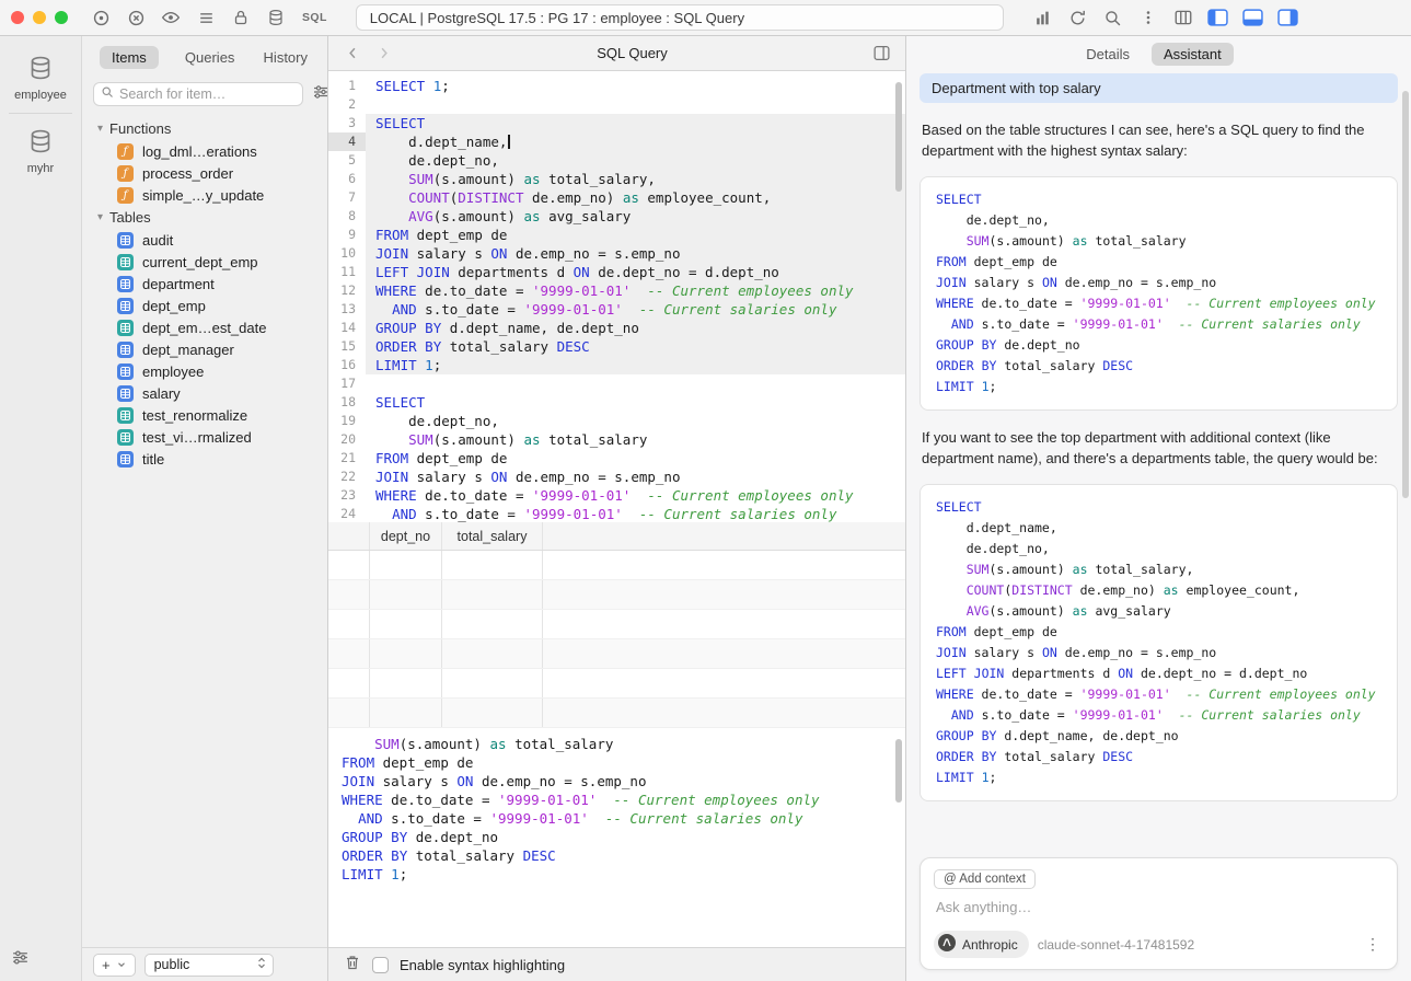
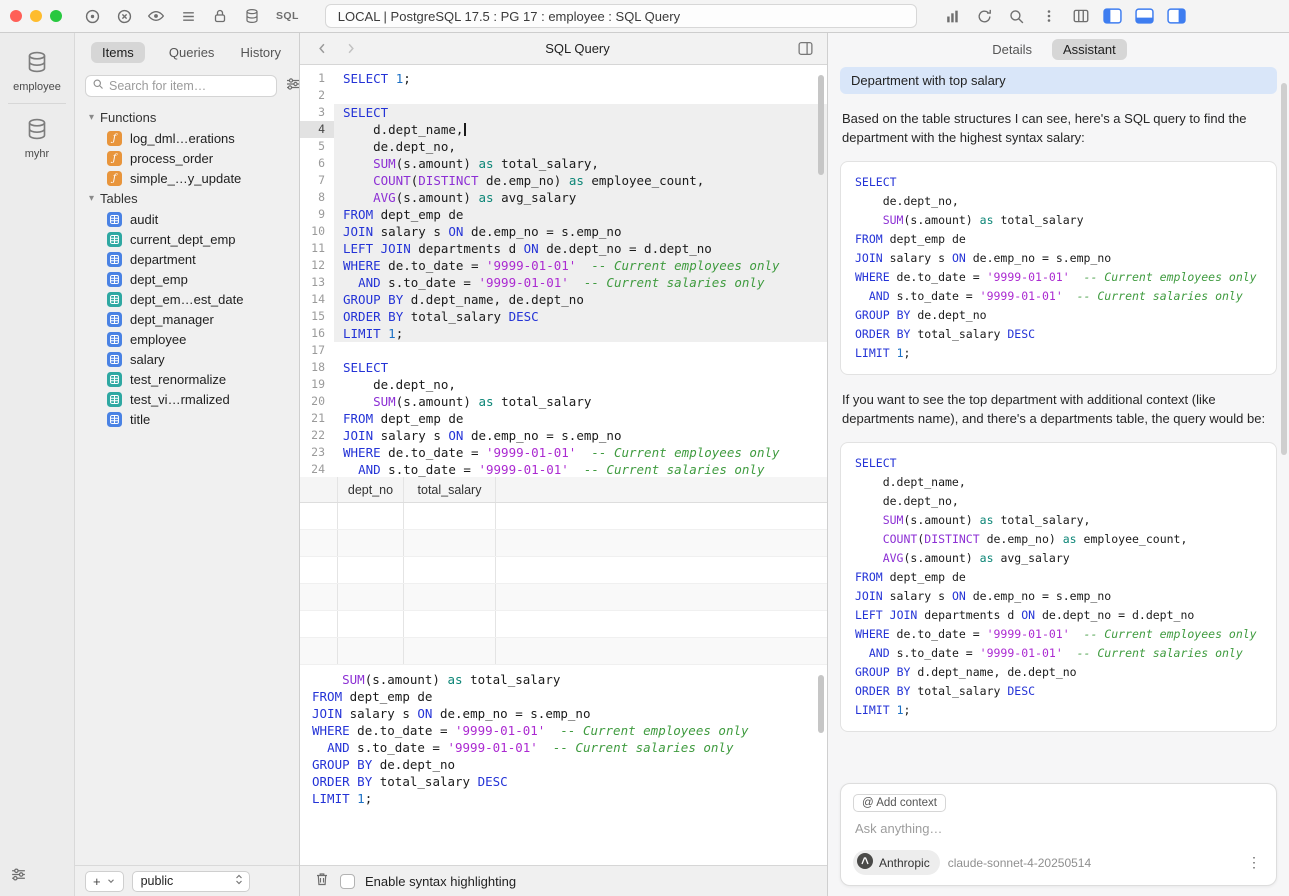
  SQL
  LOCAL | PostgreSQL 17.5 : PG 17 : employee : SQL Query
  employee
  myhr
  Items
  Queries
  History
  Search for item…
  ▾
  Functions
  ƒ
  log_dml…erations
  ƒ
  process_order
  ƒ
  simple_…y_update
  ▾
  Tables
  audit
  current_dept_emp
  department
  dept_emp
  dept_em…est_date
  dept_manager
  employee
  salary
  test_renormalize
  test_vi…rmalized
  title
  +
  public
  SQL Query
  1
  SELECT 1;
  2
  3
  SELECT
  4
  d.dept_name,
  5
  de.dept_no,
  6
  SUM(s.amount) as total_salary,
  7
  COUNT(DISTINCT de.emp_no) as employee_count,
  8
  AVG(s.amount) as avg_salary
  9
  FROM dept_emp de
  10
  JOIN salary s ON de.emp_no = s.emp_no
  11
  LEFT JOIN departments d ON de.dept_no = d.dept_no
  12
  WHERE de.to_date = '9999-01-01' -- Current employees only
  13
  AND s.to_date = '9999-01-01' -- Current salaries only
  14
  GROUP BY d.dept_name, de.dept_no
  15
  ORDER BY total_salary DESC
  16
  LIMIT 1;
  17
  18
  SELECT
  19
  de.dept_no,
  20
  SUM(s.amount) as total_salary
  21
  FROM dept_emp de
  22
  JOIN salary s ON de.emp_no = s.emp_no
  23
  WHERE de.to_date = '9999-01-01' -- Current employees only
  24
  AND s.to_date = '9999-01-01' -- Current salaries only
  dept_no
  total_salary
  SUM(s.amount) as total_salary
  FROM dept_emp de
  JOIN salary s ON de.emp_no = s.emp_no
  WHERE de.to_date = '9999-01-01' -- Current employees only
  AND s.to_date = '9999-01-01' -- Current salaries only
  GROUP BY de.dept_no
  ORDER BY total_salary DESC
  LIMIT 1;
  Enable syntax highlighting
  Details
  Assistant
  Department with top salary
  Based on the table structures I can see, here's a SQL query to find the department with the highest syntax salary:
  SELECT
  de.dept_no,
  SUM(s.amount) as total_salary
  FROM dept_emp de
  JOIN salary s ON de.emp_no = s.emp_no
  WHERE de.to_date = '9999-01-01' -- Current employees only
  AND s.to_date = '9999-01-01' -- Current salaries only
  GROUP BY de.dept_no
  ORDER BY total_salary DESC
  LIMIT 1;
- If you want to see the top department with additional context (like department name), and there's a departments table, the query would be:
+ If you want to see the top department with additional context (like departments name), and there's a departments table, the query would be:
  SELECT
  d.dept_name,
  de.dept_no,
  SUM(s.amount) as total_salary,
  COUNT(DISTINCT de.emp_no) as employee_count,
  AVG(s.amount) as avg_salary
  FROM dept_emp de
  JOIN salary s ON de.emp_no = s.emp_no
  LEFT JOIN departments d ON de.dept_no = d.dept_no
  WHERE de.to_date = '9999-01-01' -- Current employees only
  AND s.to_date = '9999-01-01' -- Current salaries only
  GROUP BY d.dept_name, de.dept_no
  ORDER BY total_salary DESC
  LIMIT 1;
  @ Add context
  Ask anything…
  Anthropic
- claude-sonnet-4-17481592
+ claude-sonnet-4-20250514
  ⋮
